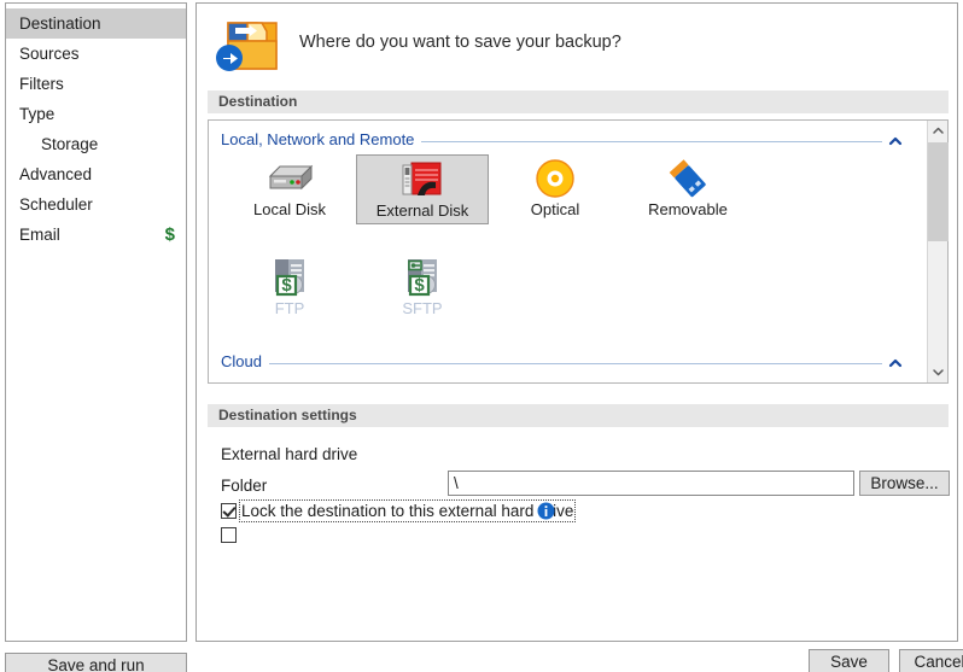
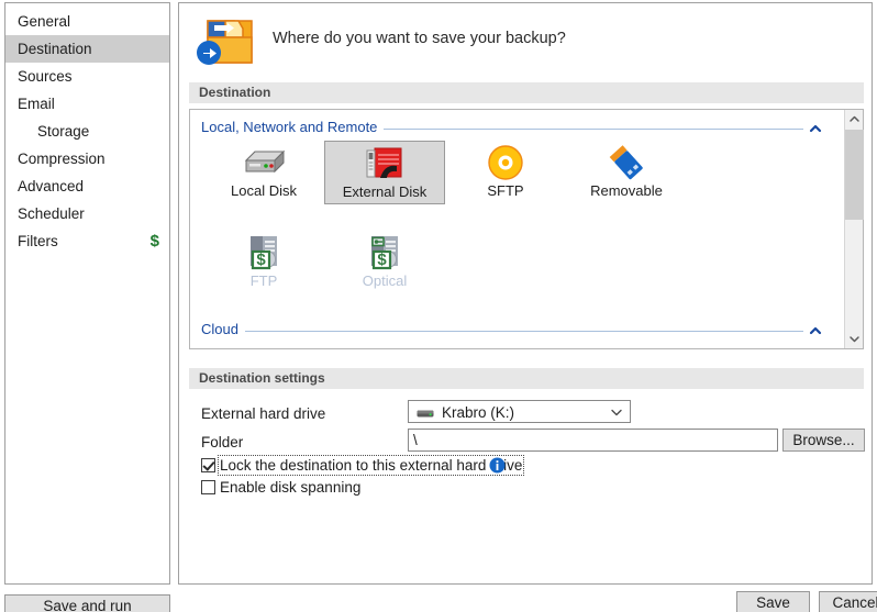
+ General
  Destination
  Sources
- Filters
+ Email
- Type
  Storage
+ Compression
  Advanced
  Scheduler
- Email
+ Filters
  $
  Where do you want to save your backup?
  Destination
  Local, Network and Remote
  Local Disk
  External Disk
- Optical
+ SFTP
  Removable
  $
  FTP
  $
- SFTP
+ Optical
  Cloud
  Destination settings
  External hard drive
+ Krabro (K:)
  Folder
  \
  Browse...
  Lock the destination to this external hardive
+ Enable disk spanning
  Save and run
  Save
  Cance
